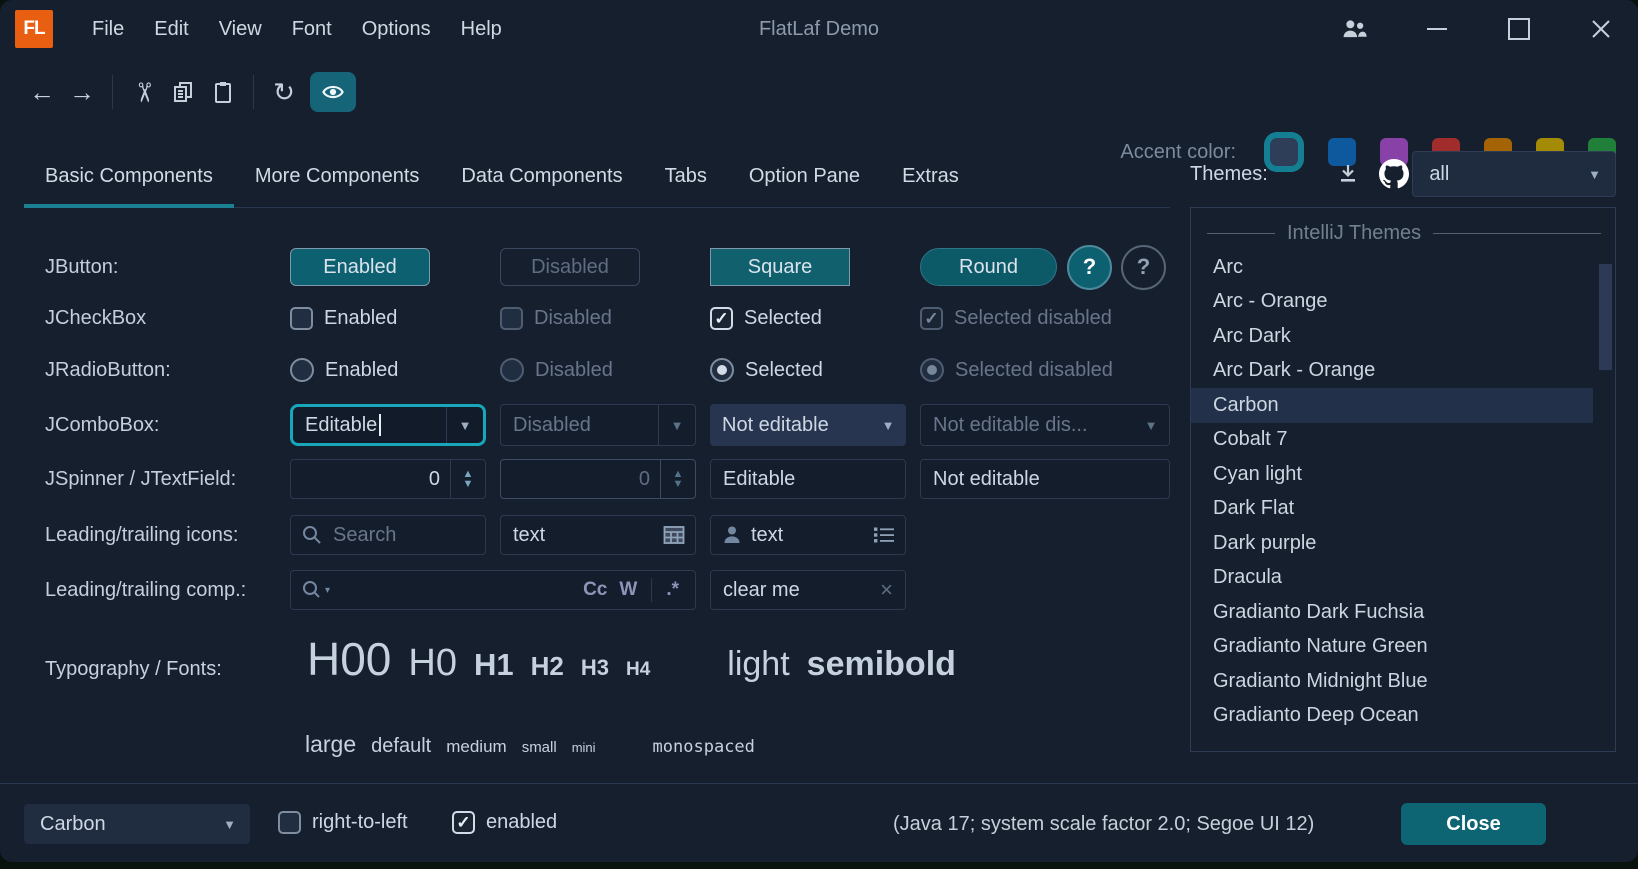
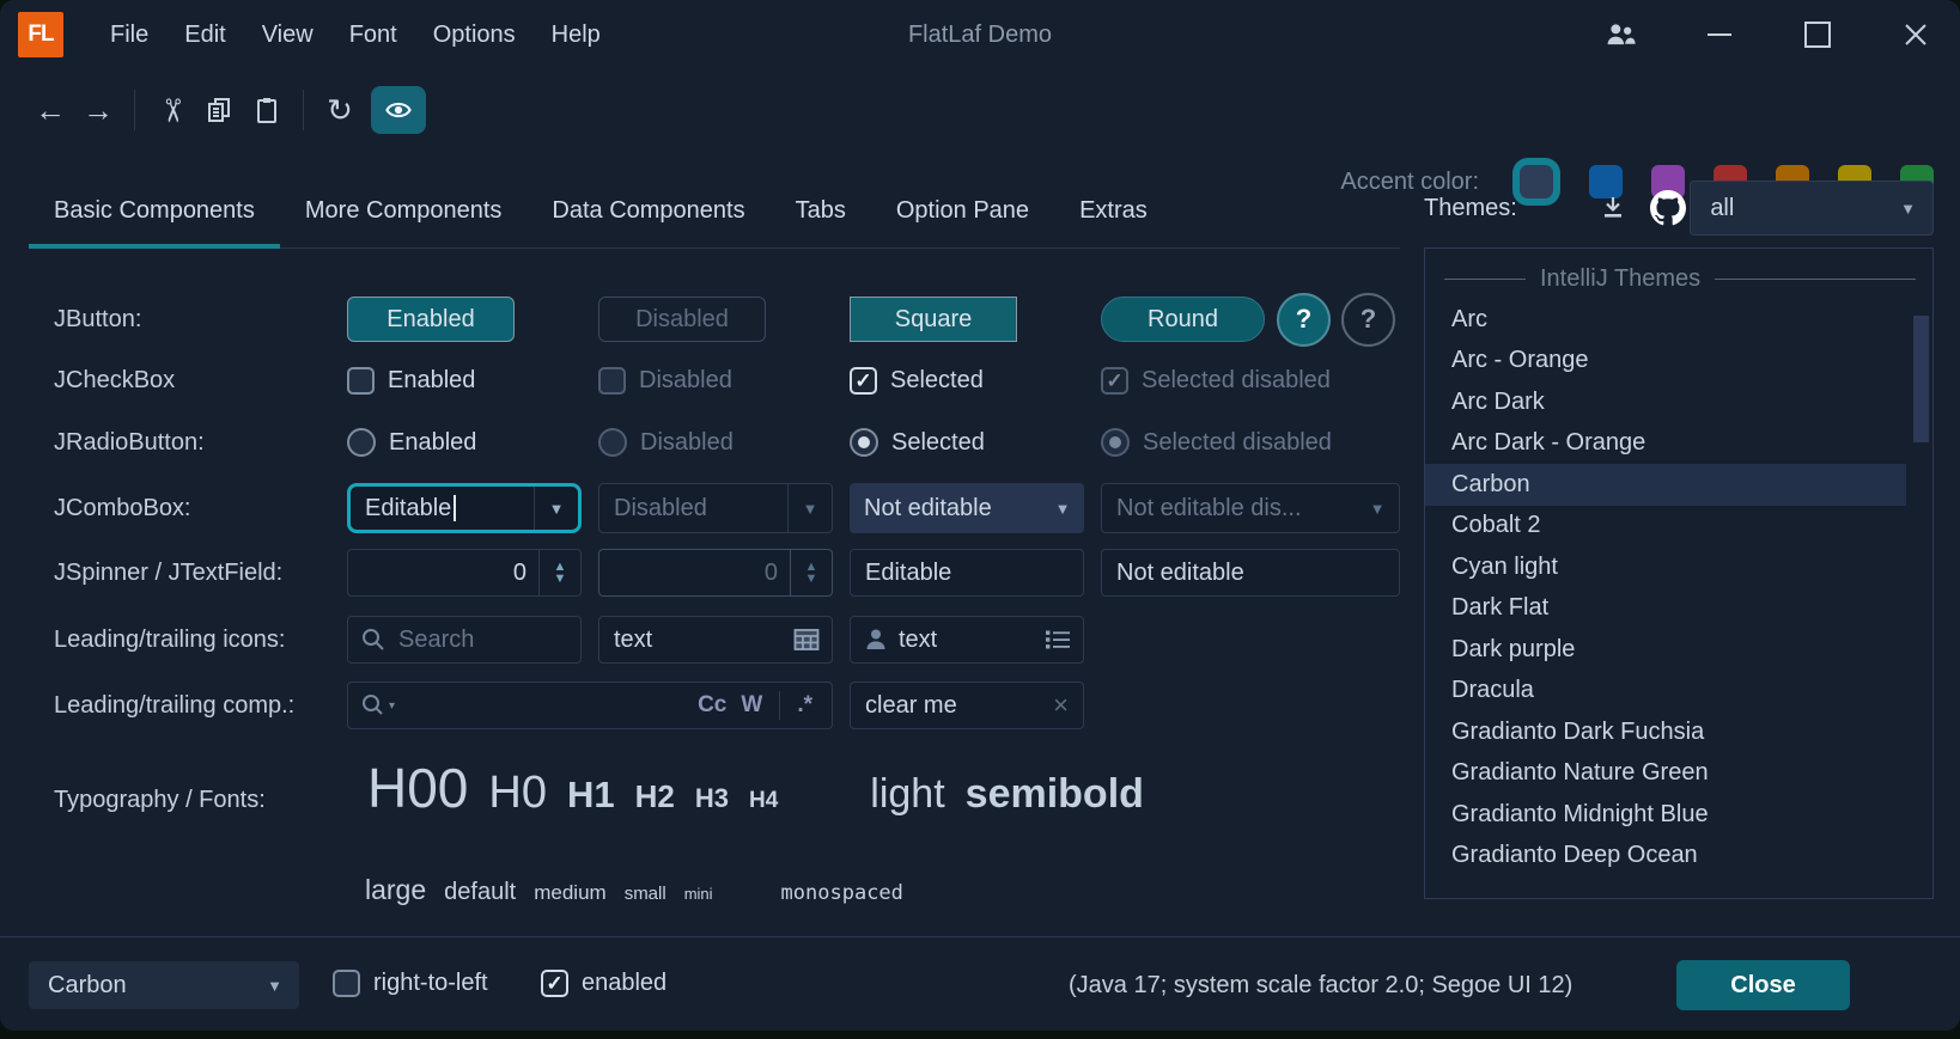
  FL
  File
  Edit
  View
  Font
  Options
  Help
  FlatLaf Demo
  ←
  →
  ↻
  Accent color:
  Basic Components
  More Components
  Data Components
  Tabs
  Option Pane
  Extras
  Themes:
  all
  ▼
  IntelliJ Themes
  Arc
  Arc - Orange
  Arc Dark
  Arc Dark - Orange
  Carbon
- Cobalt 7
+ Cobalt 2
  Cyan light
  Dark Flat
  Dark purple
  Dracula
  Gradianto Dark Fuchsia
  Gradianto Nature Green
  Gradianto Midnight Blue
  Gradianto Deep Ocean
  JButton:
  Enabled
  Disabled
  Square
  Round
  ?
  ?
  JCheckBox
  Enabled
  Disabled
  ✓
  Selected
  ✓
  Selected disabled
  JRadioButton:
  Enabled
  Disabled
  Selected
  Selected disabled
  JComboBox:
  Editable
  ▼
  Disabled
  ▼
  Not editable
  ▼
  Not editable dis...
  ▼
  JSpinner / JTextField:
  0
  ▲
  ▼
  0
  ▲
  ▼
  Editable
  Not editable
  Leading/trailing icons:
  Search
  text
  text
  Leading/trailing comp.:
  ▾
  Cc
  W
  .*
  clear me
  ×
  Typography / Fonts:
  H00
  H0
  H1
  H2
  H3
  H4
  light
  semibold
  large
  default
  medium
  small
  mini
  monospaced
  Carbon
  ▼
  right-to-left
  ✓
  enabled
  (Java 17; system scale factor 2.0; Segoe UI 12)
  Close
